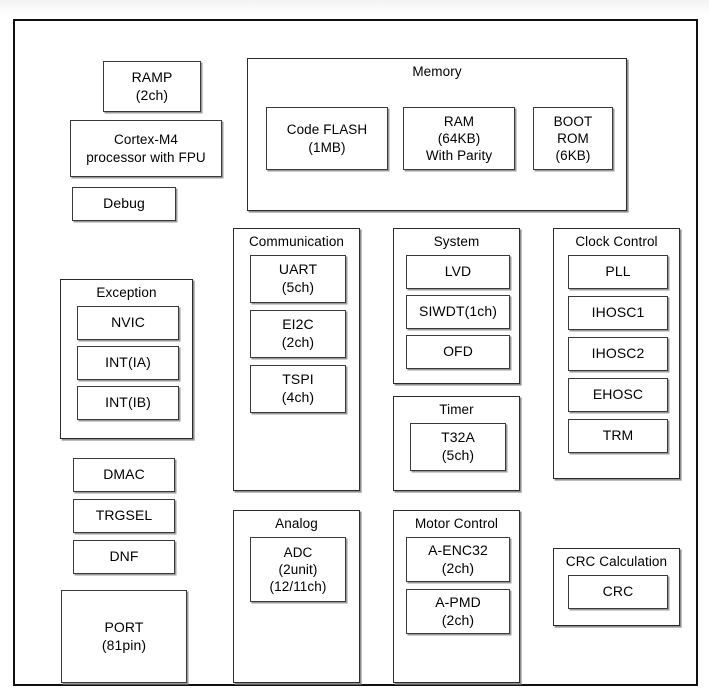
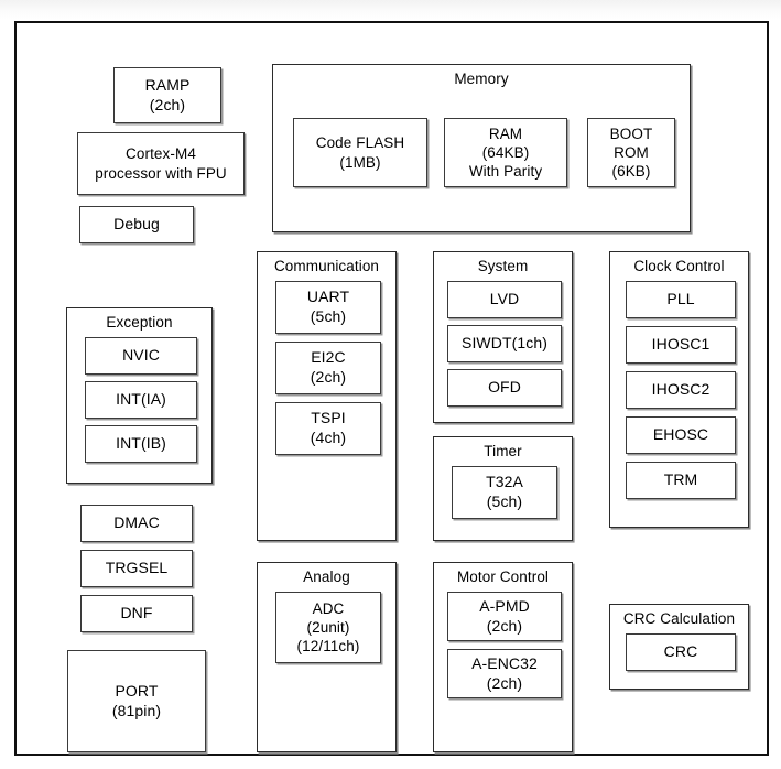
  RAMP
  (2ch)
  Cortex-M4
  processor with FPU
  Debug
  Memory
  Code FLASH
  (1MB)
  RAM
  (64KB)
  With Parity
  BOOT
  ROM
  (6KB)
  Exception
  NVIC
  INT(IA)
  INT(IB)
  DMAC
  TRGSEL
  DNF
  PORT
  (81pin)
  Communication
  UART
  (5ch)
  EI2C
  (2ch)
  TSPI
  (4ch)
  System
  LVD
  SIWDT(1ch)
  OFD
  Timer
  T32A
  (5ch)
  Clock Control
  PLL
  IHOSC1
  IHOSC2
  EHOSC
  TRM
  Analog
  ADC
  (2unit)
  (12/11ch)
  Motor Control
- A-ENC32
+ A-PMD
  (2ch)
- A-PMD
+ A-ENC32
  (2ch)
  CRC Calculation
  CRC
